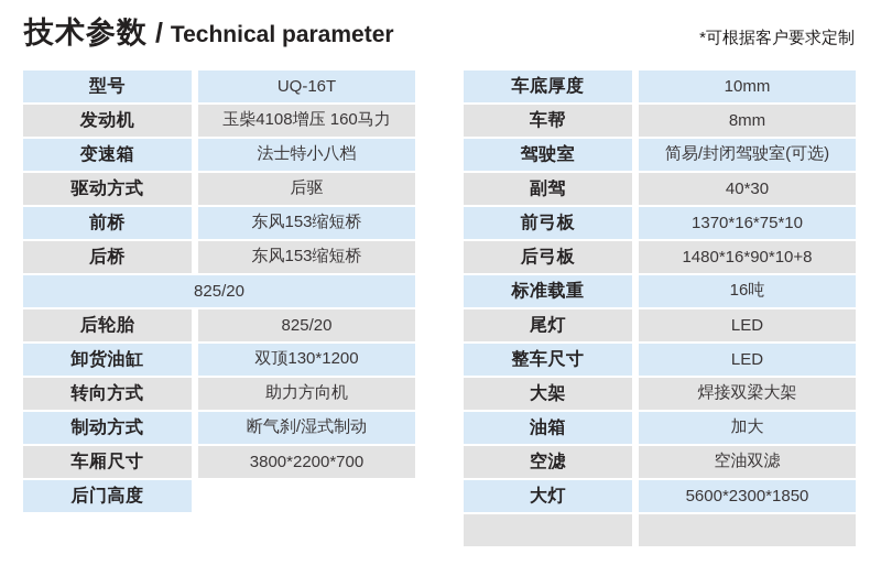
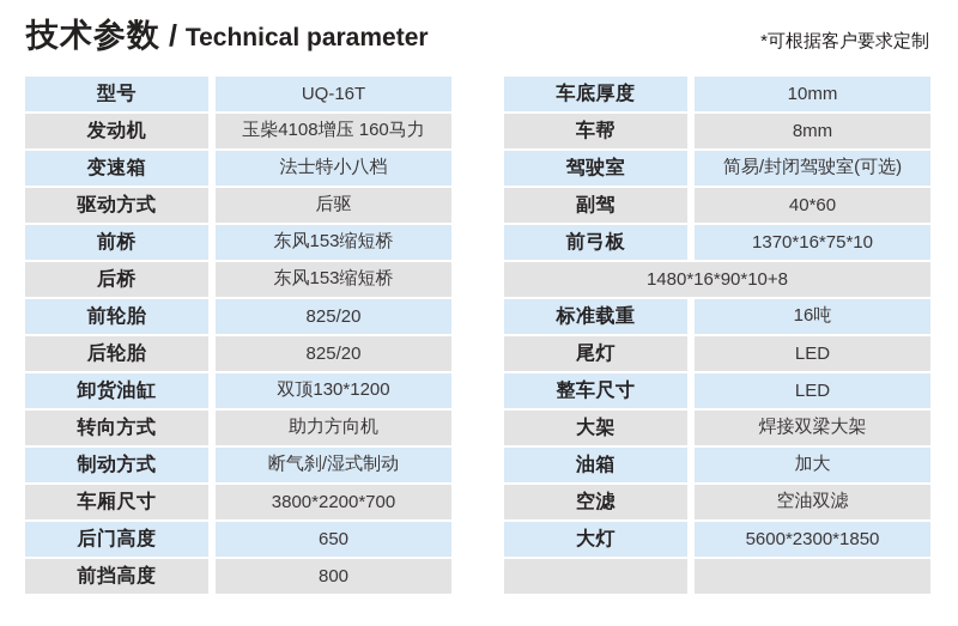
  技术参数 / Technical parameter
  *可根据客户要求定制
  型号
  UQ-16T
  发动机
  玉柴4108增压 160马力
  变速箱
  法士特小八档
  驱动方式
  后驱
  前桥
  东风153缩短桥
  后桥
  东风153缩短桥
+ 前轮胎
  825/20
  后轮胎
  825/20
  卸货油缸
  双顶130*1200
  转向方式
  助力方向机
  制动方式
  断气刹/湿式制动
  车厢尺寸
  3800*2200*700
  后门高度
+ 650
+ 前挡高度
+ 800
  车底厚度
  10mm
  车帮
  8mm
  驾驶室
  简易/封闭驾驶室(可选)
  副驾
- 40*30
+ 40*60
  前弓板
  1370*16*75*10
- 后弓板
  1480*16*90*10+8
  标准载重
  16吨
  尾灯
  LED
  整车尺寸
  LED
  大架
  焊接双梁大架
  油箱
  加大
  空滤
  空油双滤
  大灯
  5600*2300*1850
